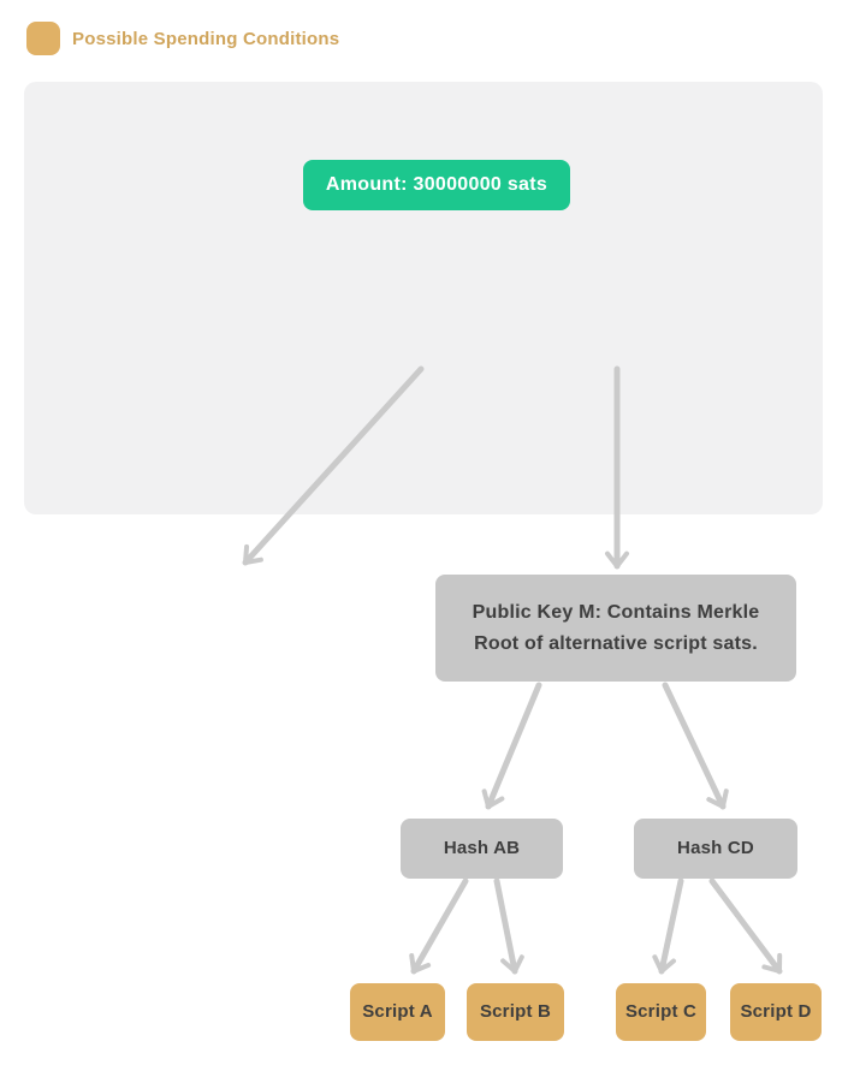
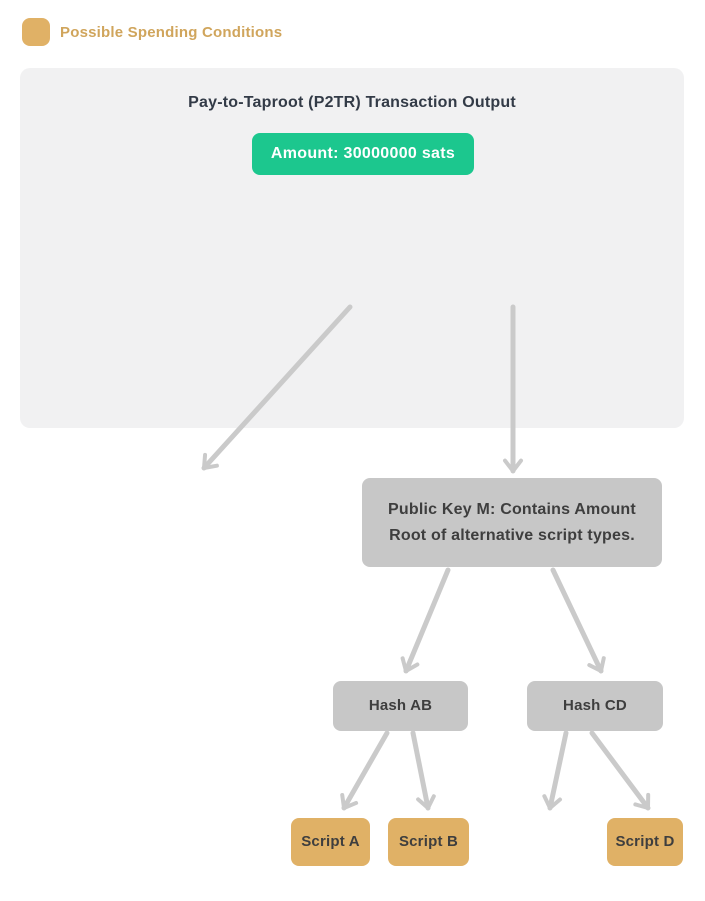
  Possible Spending Conditions
+ Pay-to-Taproot (P2TR) Transaction Output
  Amount: 30000000 sats
- Public Key M: Contains Merkle
+ Public Key M: Contains Amount
- Root of alternative script sats.
+ Root of alternative script types.
  Hash AB
  Hash CD
  Script A
  Script B
- Script C
  Script D
